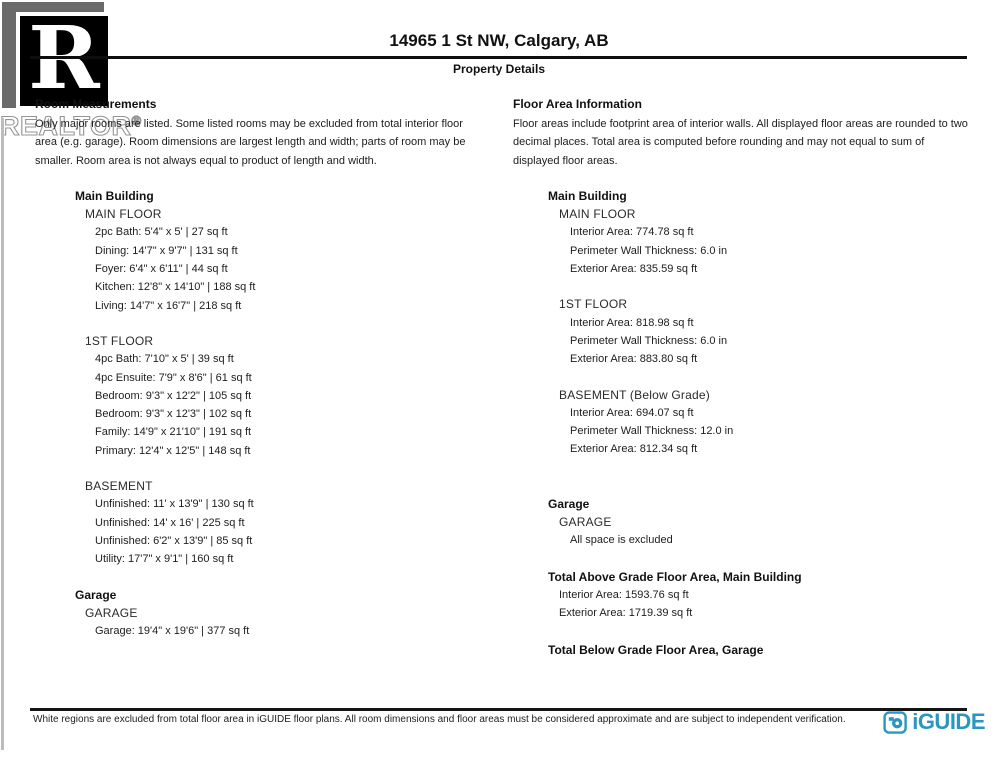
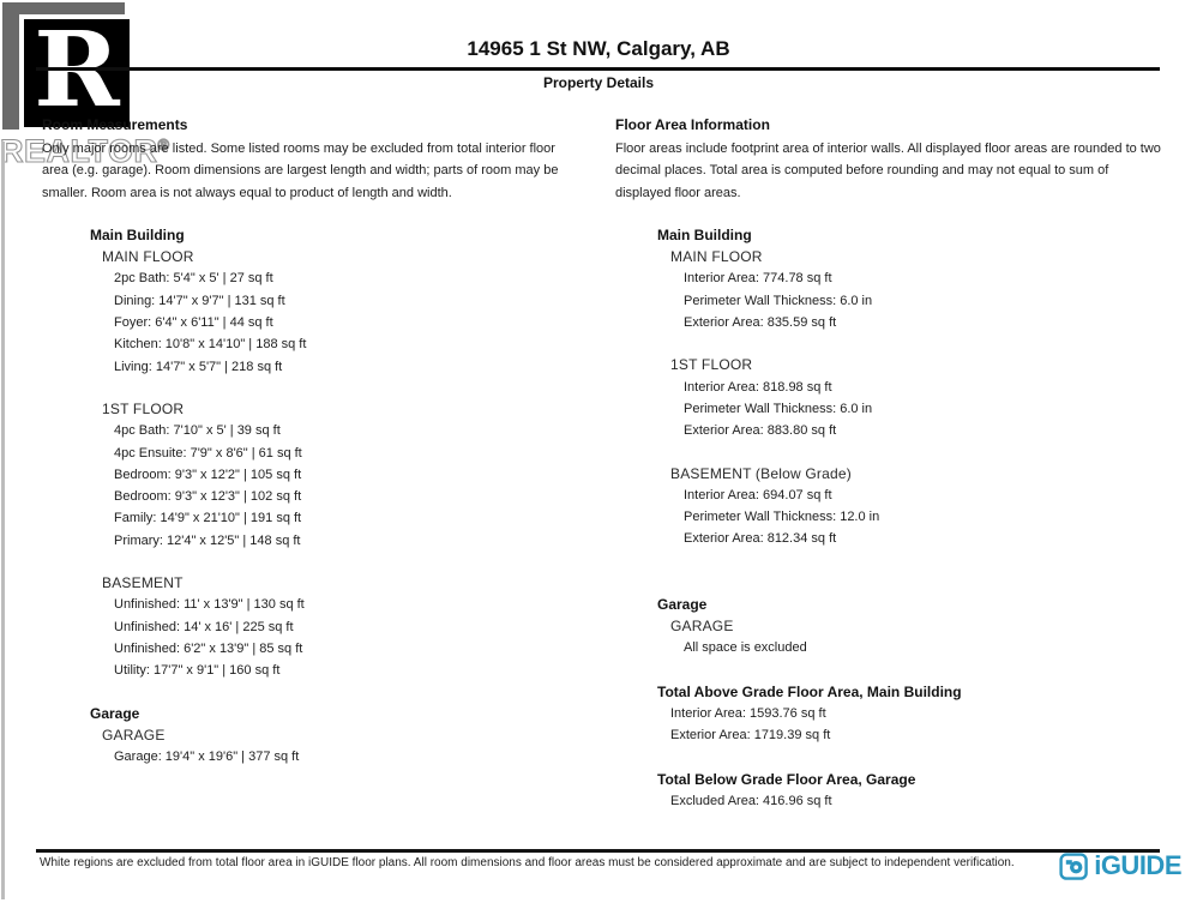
  REALTOR®
  14965 1 St NW, Calgary, AB
  Property Details
  Room Measurements
  Only major rooms are listed. Some listed rooms may be excluded from total interior floor area (e.g. garage). Room dimensions are largest length and width; parts of room may be smaller. Room area is not always equal to product of length and width.
  Main Building
  MAIN FLOOR
  2pc Bath: 5'4" x 5' | 27 sq ft
  Dining: 14'7" x 9'7" | 131 sq ft
  Foyer: 6'4" x 6'11" | 44 sq ft
- Kitchen: 12'8" x 14'10" | 188 sq ft
+ Kitchen: 10'8" x 14'10" | 188 sq ft
- Living: 14'7" x 16'7" | 218 sq ft
+ Living: 14'7" x 5'7" | 218 sq ft
  1ST FLOOR
  4pc Bath: 7'10" x 5' | 39 sq ft
  4pc Ensuite: 7'9" x 8'6" | 61 sq ft
  Bedroom: 9'3" x 12'2" | 105 sq ft
  Bedroom: 9'3" x 12'3" | 102 sq ft
  Family: 14'9" x 21'10" | 191 sq ft
  Primary: 12'4" x 12'5" | 148 sq ft
  BASEMENT
  Unfinished: 11' x 13'9" | 130 sq ft
  Unfinished: 14' x 16' | 225 sq ft
  Unfinished: 6'2" x 13'9" | 85 sq ft
  Utility: 17'7" x 9'1" | 160 sq ft
  Garage
  GARAGE
  Garage: 19'4" x 19'6" | 377 sq ft
  Floor Area Information
  Floor areas include footprint area of interior walls. All displayed floor areas are rounded to two decimal places. Total area is computed before rounding and may not equal to sum of displayed floor areas.
  Main Building
  MAIN FLOOR
  Interior Area: 774.78 sq ft
  Perimeter Wall Thickness: 6.0 in
  Exterior Area: 835.59 sq ft
  1ST FLOOR
  Interior Area: 818.98 sq ft
  Perimeter Wall Thickness: 6.0 in
  Exterior Area: 883.80 sq ft
  BASEMENT (Below Grade)
  Interior Area: 694.07 sq ft
  Perimeter Wall Thickness: 12.0 in
  Exterior Area: 812.34 sq ft
  Garage
  GARAGE
  All space is excluded
  Total Above Grade Floor Area, Main Building
  Interior Area: 1593.76 sq ft
  Exterior Area: 1719.39 sq ft
  Total Below Grade Floor Area, Garage
+ Excluded Area: 416.96 sq ft
  White regions are excluded from total floor area in iGUIDE floor plans. All room dimensions and floor areas must be considered approximate and are subject to independent verification.
  iGUIDE
